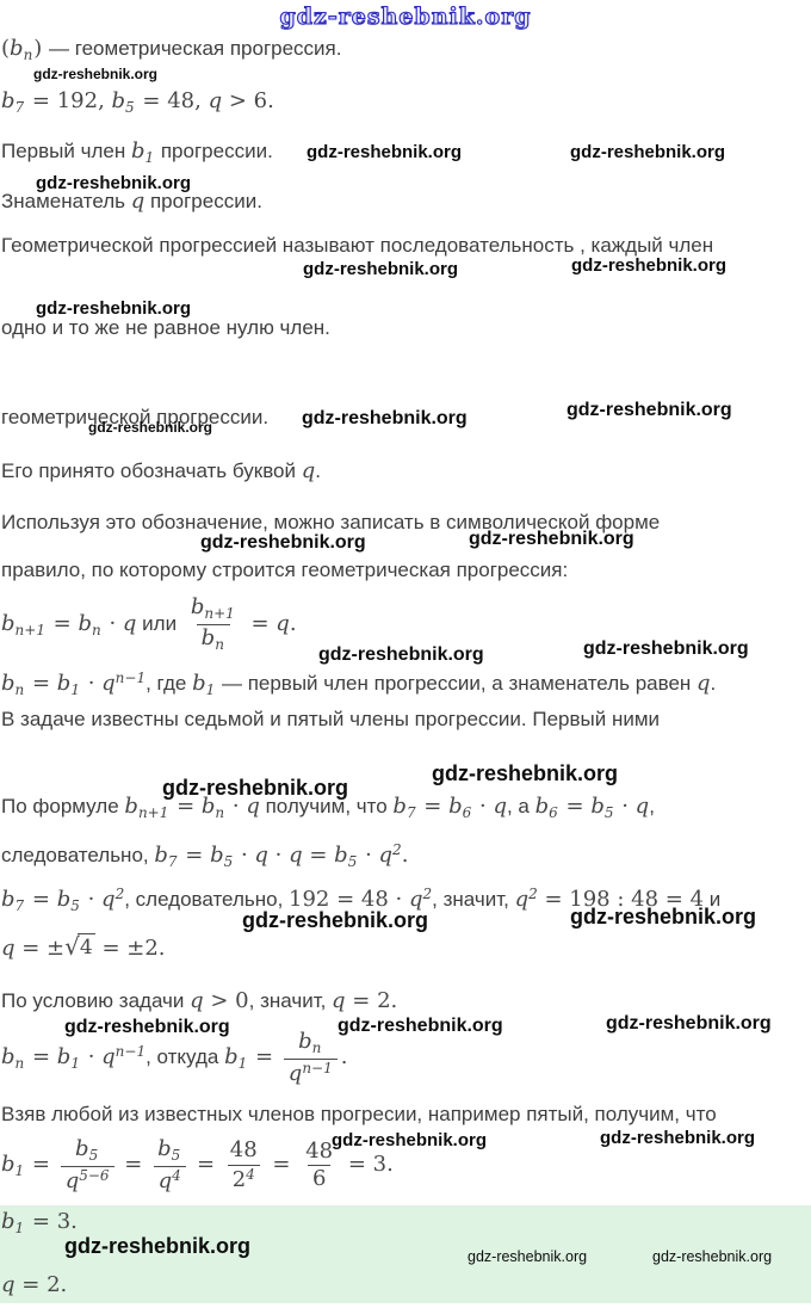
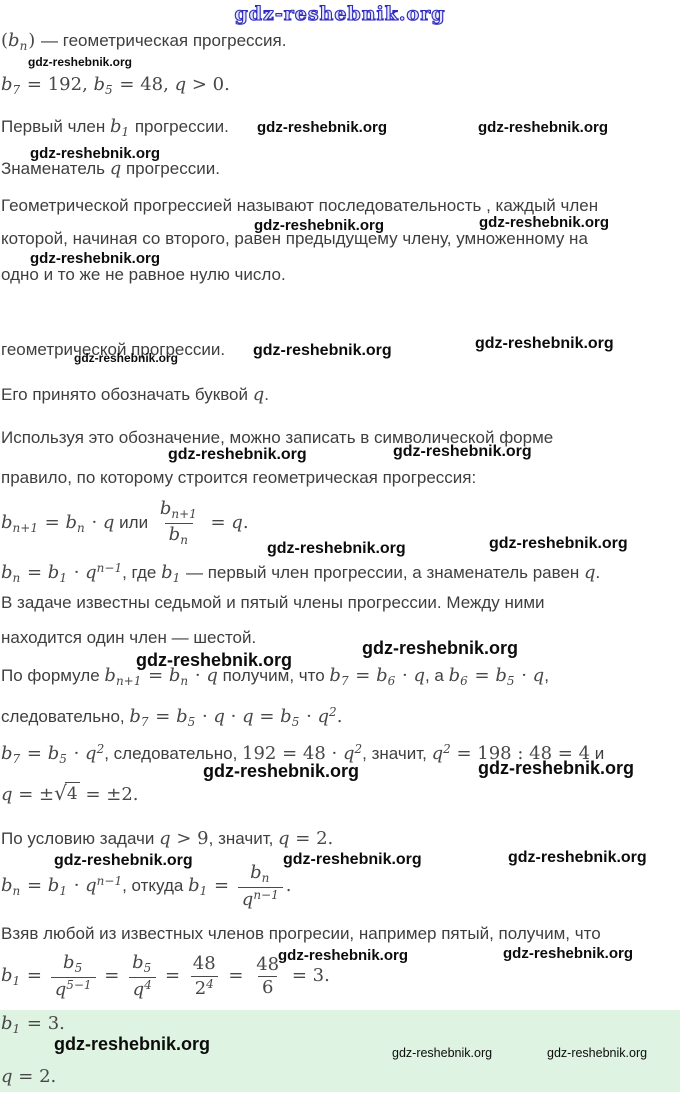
  gdz-reshebnik.org
  (bn) — геометрическая прогрессия.
- b7 = 192, b5 = 48, q > 6.
+ b7 = 192, b5 = 48, q > 0.
  Первый член b1 прогрессии.
  Знаменатель q прогрессии.
  Геометрической прогрессией называют последовательность , каждый член
+ которой, начиная со второго, равен предыдущему члену, умноженному на
- одно и то же не равное нулю член.
+ одно и то же не равное нулю число.
  геометрической прогрессии.
  Его принято обозначать буквой q.
  Используя это обозначение, можно записать в символической форме
  правило, по которому строится геометрическая прогрессия:
  bn+1 = bn · q или
  bn+1
  bn
  = q.
  bn = b1 · qn−1, где b1 — первый член прогрессии, а знаменатель равен q.
- В задаче известны седьмой и пятый члены прогрессии. Первый ними
+ В задаче известны седьмой и пятый члены прогрессии. Между ними
+ находится один член — шестой.
  По формуле bn+1 = bn · q получим, что b7 = b6 · q, а b6 = b5 · q,
  следовательно, b7 = b5 · q · q = b5 · q2.
  b7 = b5 · q2, следовательно, 192 = 48 · q2, значит, q2 = 198 : 48 = 4 и
  q = ±
  √
  4
  = ±2.
- По условию задачи q > 0, значит, q = 2.
+ По условию задачи q > 9, значит, q = 2.
  bn = b1 · qn−1, откуда b1 =
  bn
  qn−1
  .
  Взяв любой из известных членов прогресии, например пятый, получим, что
  b1 =
  b5
- q5−6
+ q5−1
  =
  b5
  q4
  =
  48
  24
  =
  48
  6
  = 3.
  b1 = 3.
  q = 2.
  gdz-reshebnik.org
  gdz-reshebnik.org
  gdz-reshebnik.org
  gdz-reshebnik.org
  gdz-reshebnik.org
  gdz-reshebnik.org
  gdz-reshebnik.org
  gdz-reshebnik.org
  gdz-reshebnik.org
  gdz-reshebnik.org
  gdz-reshebnik.org
  gdz-reshebnik.org
  gdz-reshebnik.org
  gdz-reshebnik.org
  gdz-reshebnik.org
  gdz-reshebnik.org
  gdz-reshebnik.org
  gdz-reshebnik.org
  gdz-reshebnik.org
  gdz-reshebnik.org
  gdz-reshebnik.org
  gdz-reshebnik.org
  gdz-reshebnik.org
  gdz-reshebnik.org
  gdz-reshebnik.org
  gdz-reshebnik.org
